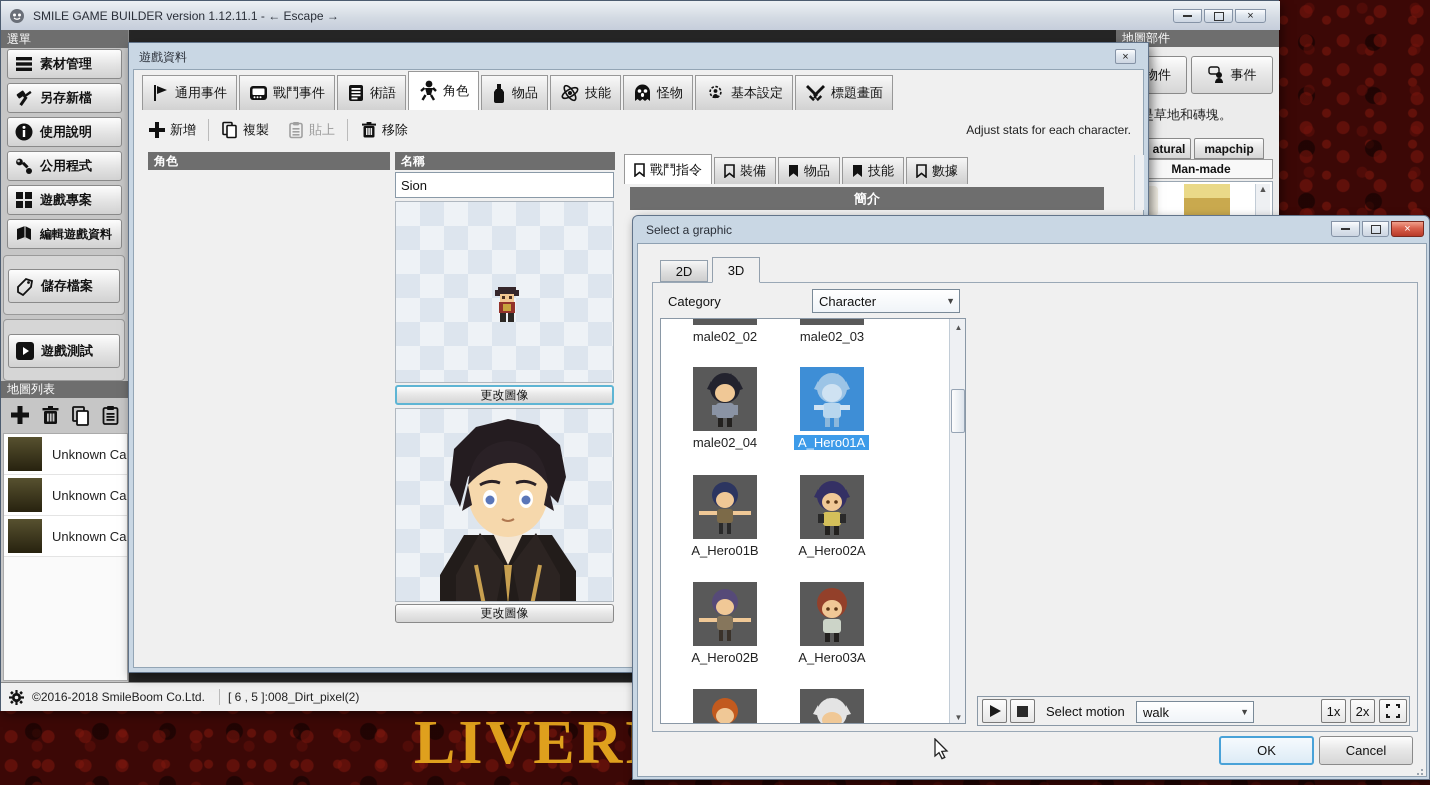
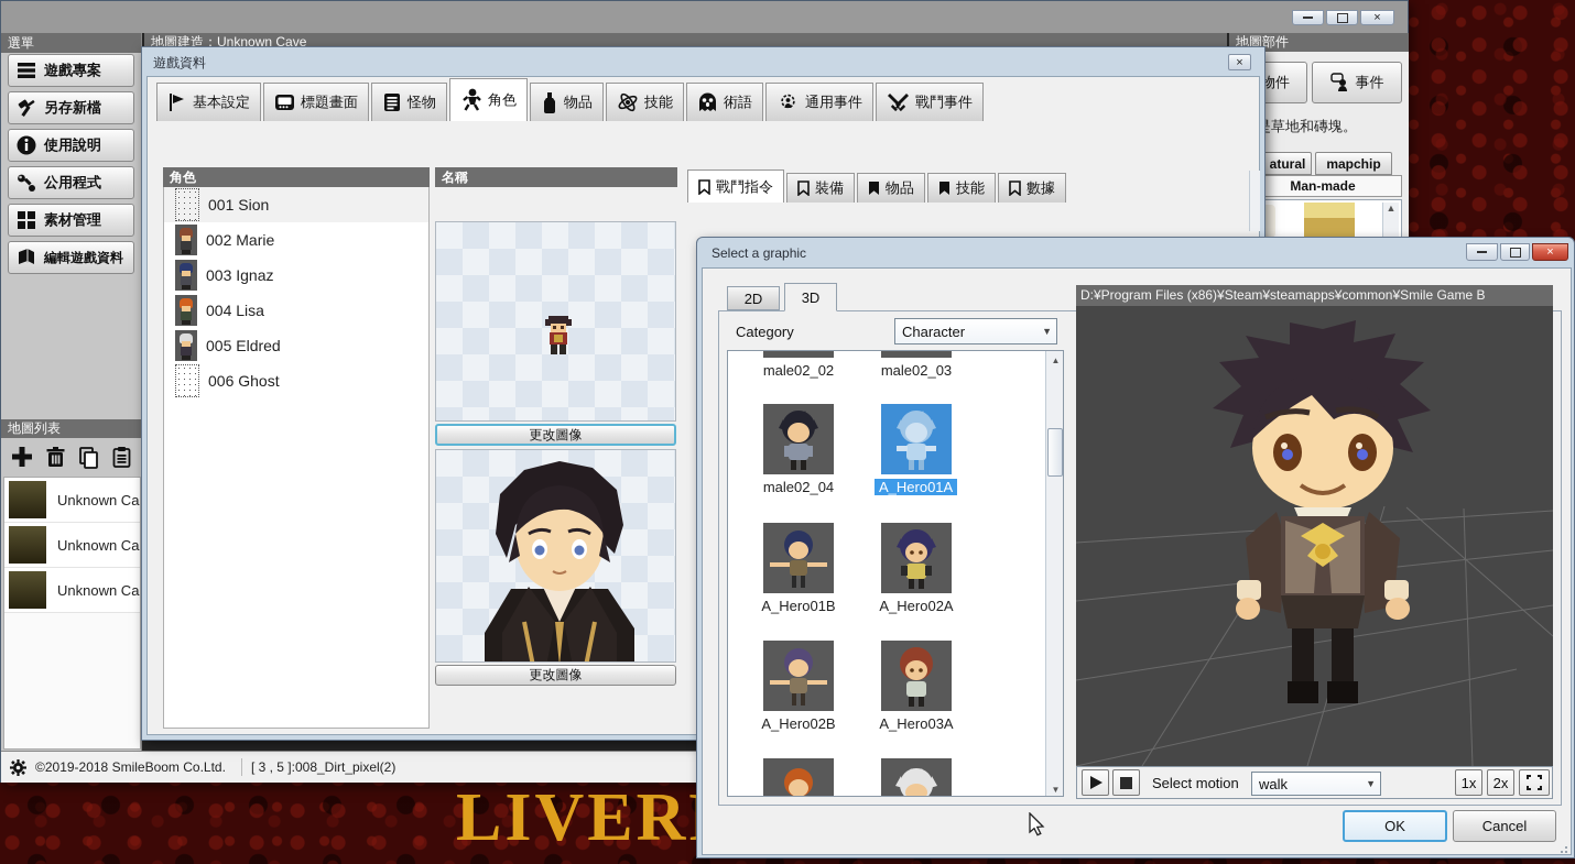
  LIVER
- SMILE GAME BUILDER version 1.12.11.1 - ← Escape →
  ×
+ 地圖建造：Unknown Cave
  地圖部件
  物件
  事件
  草地和磚塊。
  atural
  mapchip
  Man-made
  ▲
  選單
- 素材管理
+ 遊戲專案
  另存新檔
  使用說明
  公用程式
- 遊戲專案
+ 素材管理
  編輯遊戲資料
- 儲存檔案
- 遊戲測試
  地圖列表
  Unknown Ca
  Unknown Ca
  Unknown Ca
- ©2016-2018 SmileBoom Co.Ltd.
+ ©2019-2018 SmileBoom Co.Ltd.
- [ 6 , 5 ]:008_Dirt_pixel(2)
+ [ 3 , 5 ]:008_Dirt_pixel(2)
  遊戲資料
  ×
- 通用事件
+ 基本設定
- 戰鬥事件
+ 標題畫面
- 術語
+ 怪物
  角色
  物品
  技能
- 怪物
+ 術語
- 基本設定
+ 通用事件
- 標題畫面
+ 戰鬥事件
- 新增
- 複製
- 貼上
- 移除
- Adjust stats for each character.
  角色
+ 001 Sion
+ 002 Marie
+ 003 Ignaz
+ 004 Lisa
+ 005 Eldred
+ 006 Ghost
  名稱
- Sion
  更改圖像
  更改圖像
  戰鬥指令
  裝備
  物品
  技能
  數據
- 簡介
  Select a graphic
  ×
  2D
  3D
  Category
  Character
  ▼
  male02_02
  male02_03
  A_Hero01A
  male02_04
  A_Hero01B
  A_Hero02A
  A_Hero02B
  A_Hero03A
  ▲
  ▼
+ D:¥Program Files (x86)¥Steam¥steamapps¥common¥Smile Game B
  Select motion
  walk
  ▼
  1x
  2x
  OK
  Cancel
